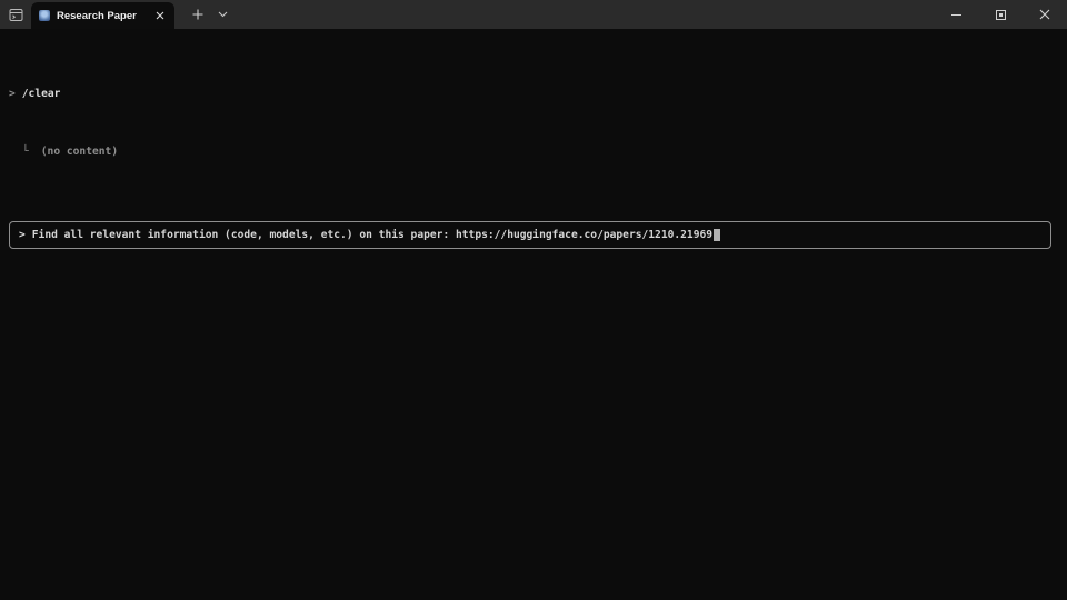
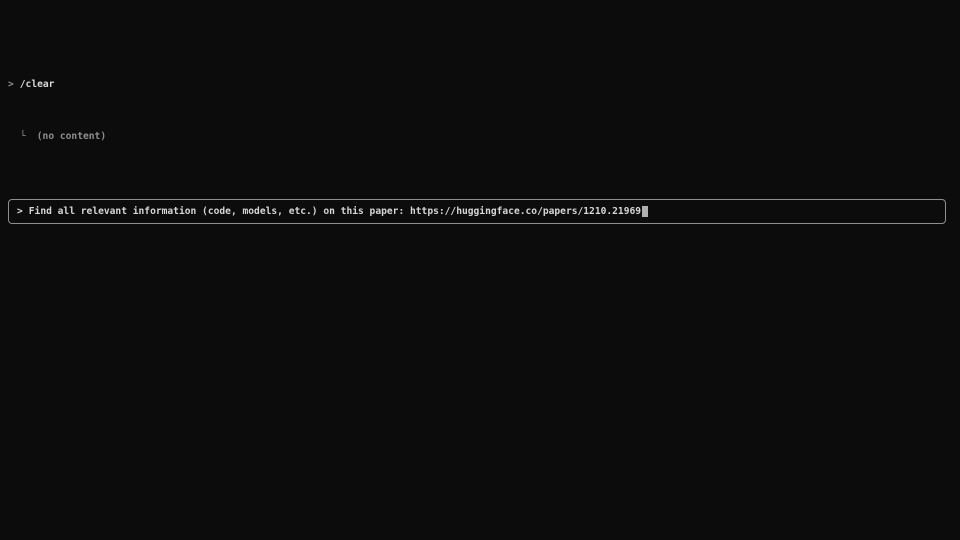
- Research Paper
  > /clear
  └ (no content)
  >
  Find all relevant information (code, models, etc.) on this paper: https://huggingface.co/papers/1210.21969
